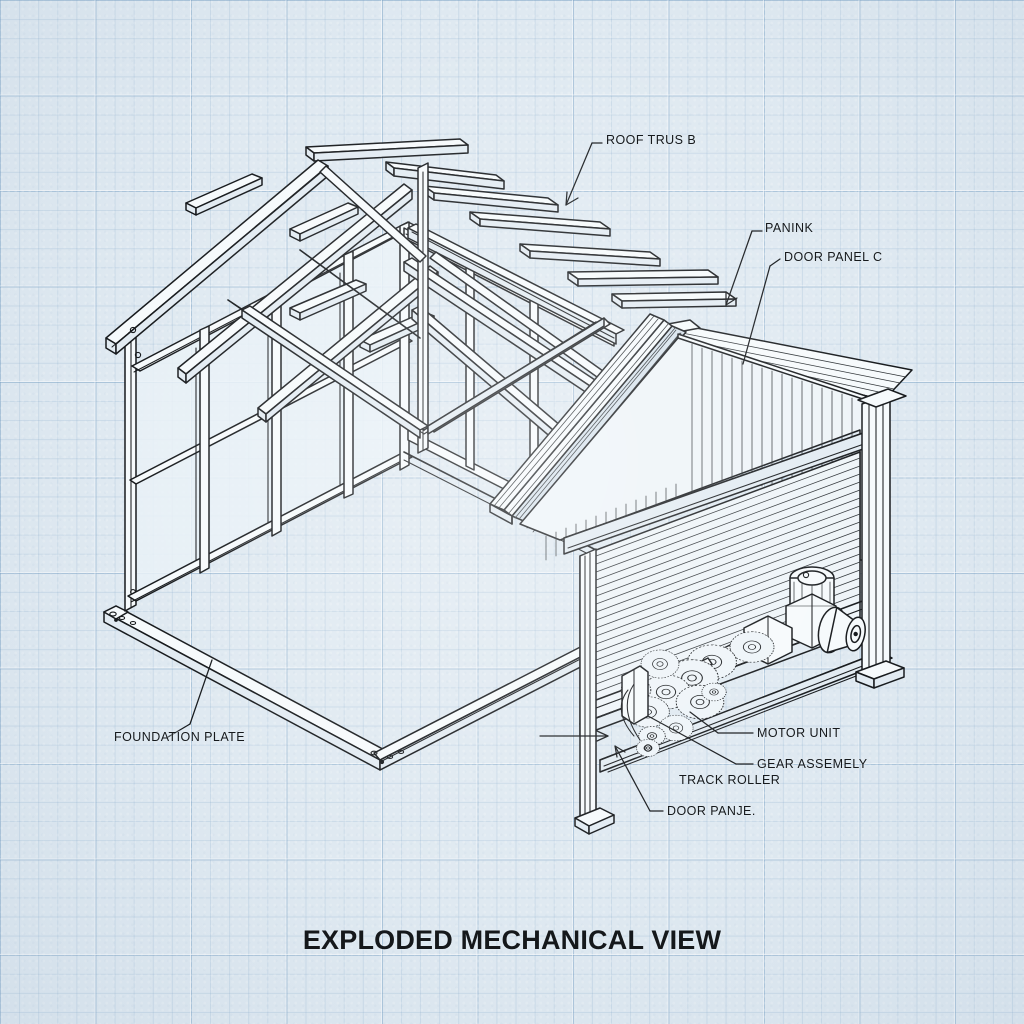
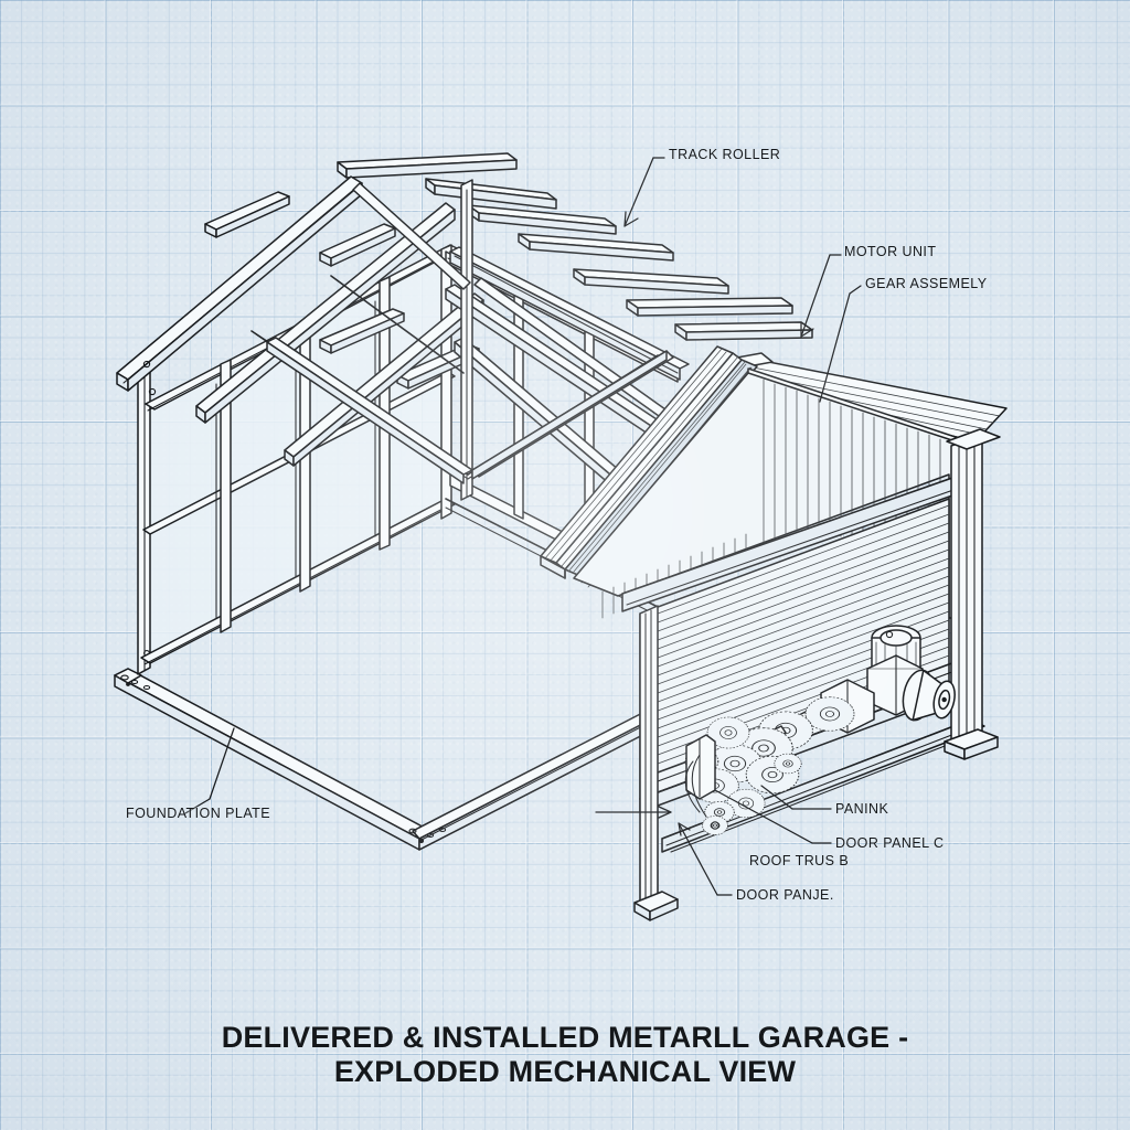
- ROOF TRUS B
+ TRACK ROLLER
- PANINK
+ MOTOR UNIT
- DOOR PANEL C
+ GEAR ASSEMELY
- MOTOR UNIT
+ PANINK
- GEAR ASSEMELY
+ DOOR PANEL C
- TRACK ROLLER
+ ROOF TRUS B
  DOOR PANJE.
  FOUNDATION PLATE
+ DELIVERED & INSTALLED METARLL GARAGE -
  EXPLODED MECHANICAL VIEW
